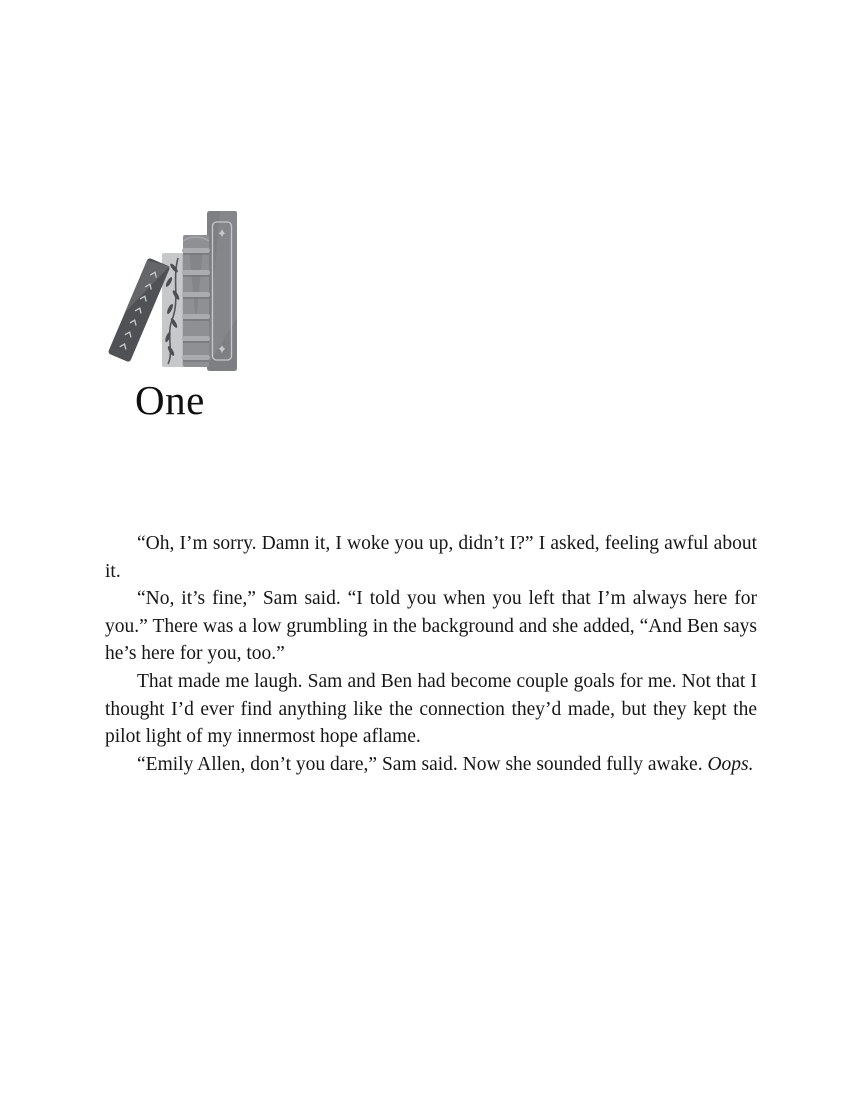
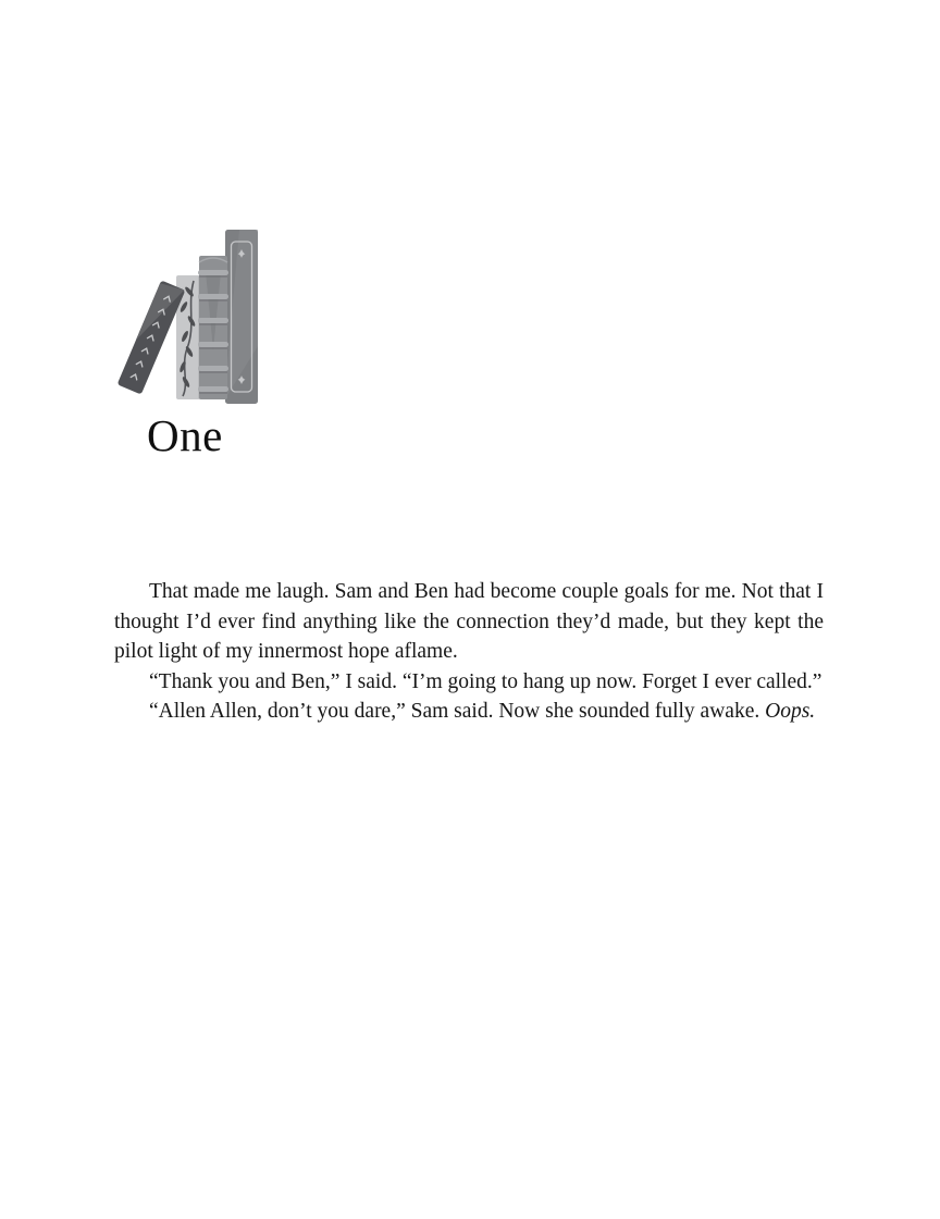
  One
- “Oh, I’m sorry. Damn it, I woke you up, didn’t I?” I asked, feeling awful about it.
- “No, it’s fine,” Sam said. “I told you when you left that I’m always here for you.” There was a low grumbling in the background and she added, “And Ben says he’s here for you, too.”
  That made me laugh. Sam and Ben had become couple goals for me. Not that I thought I’d ever find anything like the connection they’d made, but they kept the pilot light of my innermost hope aflame.
+ “Thank you and Ben,” I said. “I’m going to hang up now. Forget I ever called.”
- “Emily Allen, don’t you dare,” Sam said. Now she sounded fully awake. Oops.
+ “Allen Allen, don’t you dare,” Sam said. Now she sounded fully awake. Oops.
